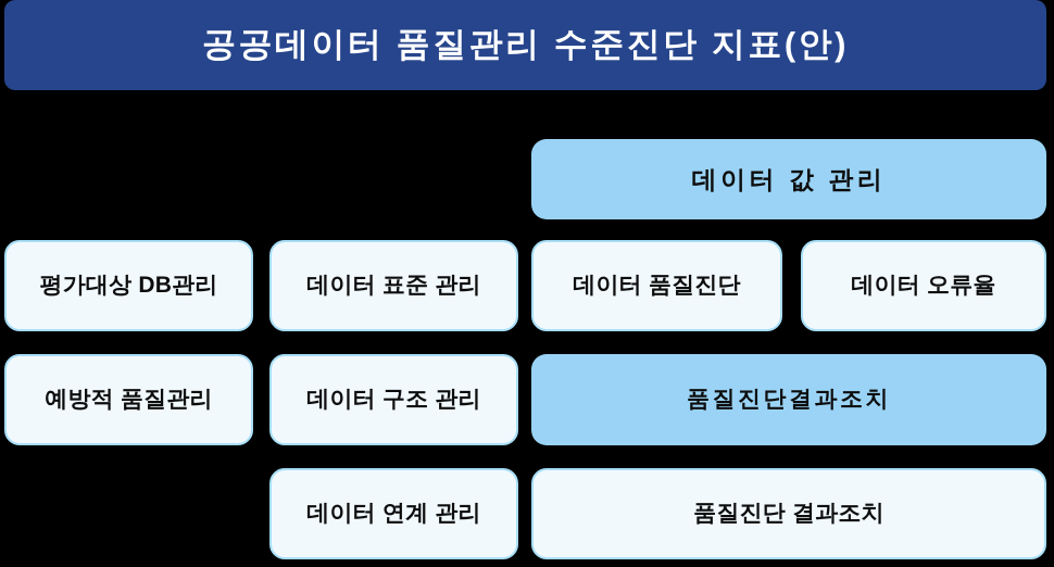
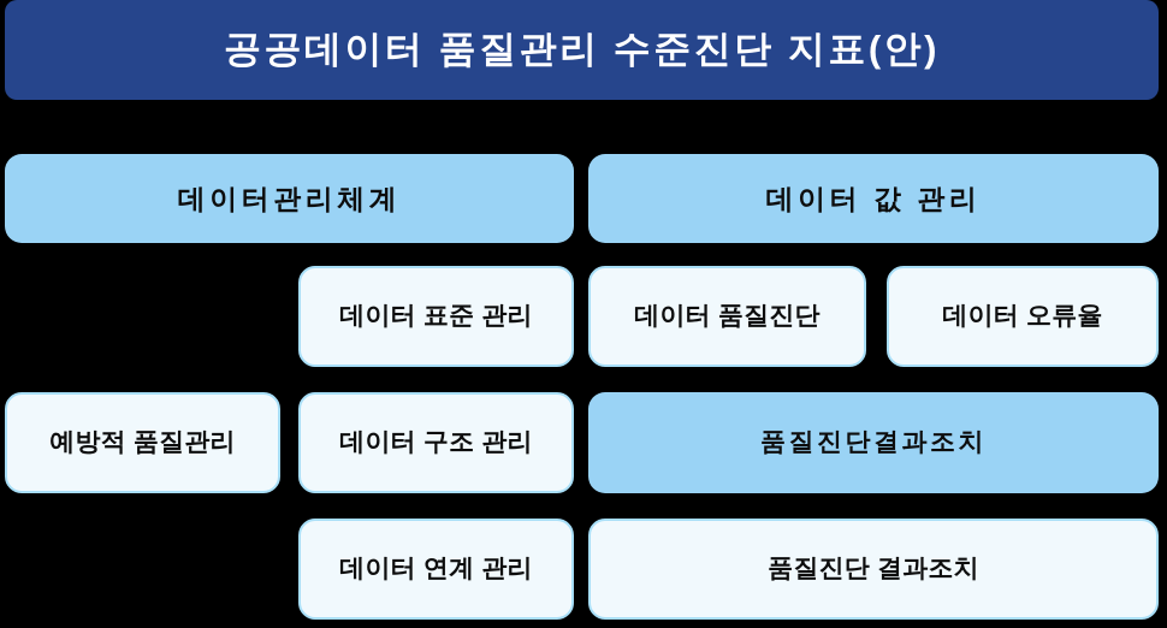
  공공데이터 품질관리 수준진단 지표(안)
+ 데이터관리체계
  데이터 값 관리
- 평가대상 DB관리
  데이터 표준 관리
  데이터 품질진단
  데이터 오류율
  예방적 품질관리
  데이터 구조 관리
  품질진단결과조치
  데이터 연계 관리
  품질진단 결과조치
